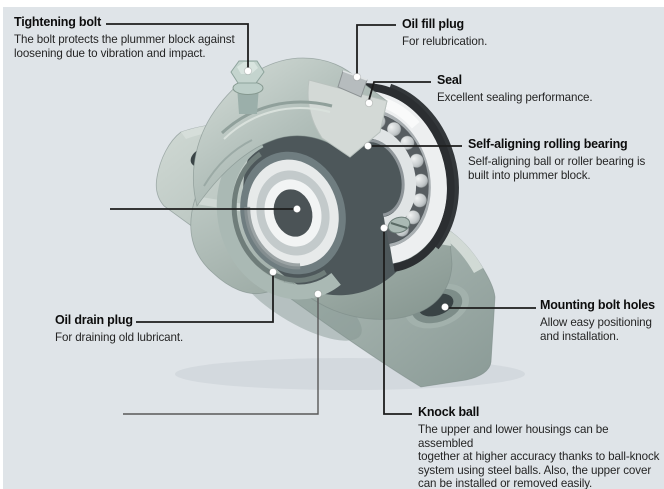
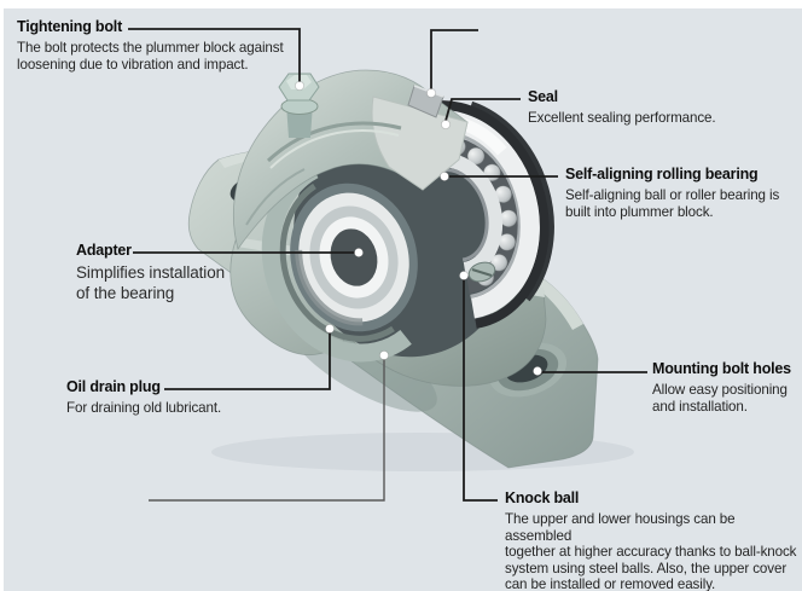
  Tightening bolt
  The bolt protects the plummer block against
  loosening due to vibration and impact.
- Oil fill plug
- For relubrication.
  Seal
  Excellent sealing performance.
  Self-aligning rolling bearing
  Self-aligning ball or roller bearing is
  built into plummer block.
+ Adapter
+ Simplifies installation
+ of the bearing
  Oil drain plug
  For draining old lubricant.
  Mounting bolt holes
  Allow easy positioning
  and installation.
  Knock ball
  The upper and lower housings can be assembled
  together at higher accuracy thanks to ball-knock
  system using steel balls. Also, the upper cover
  can be installed or removed easily.
